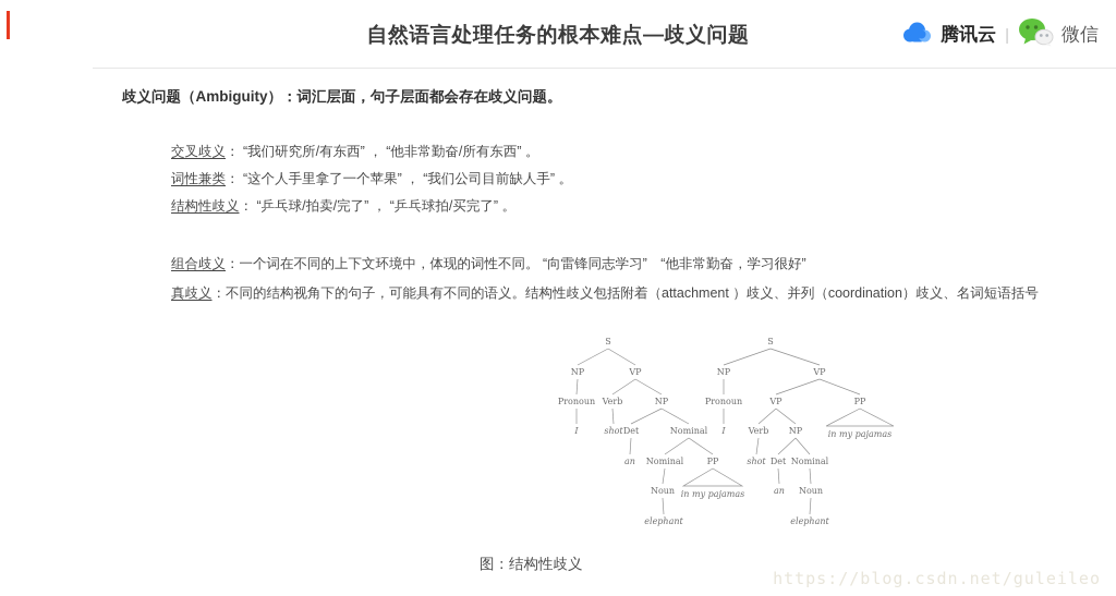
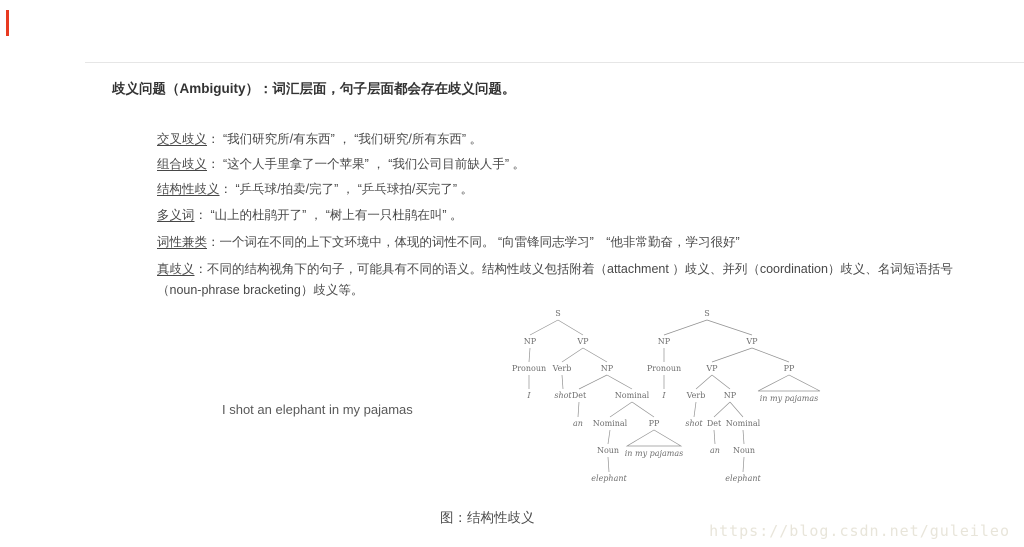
- 自然语言处理任务的根本难点—歧义问题
- 腾讯云
- |
- 微信
  歧义问题（Ambiguity）：词汇层面，句子层面都会存在歧义问题。
- 交叉歧义： “我们研究所/有东西” ， “他非常勤奋/所有东西” 。
+ 交叉歧义： “我们研究所/有东西” ， “我们研究/所有东西” 。
- 词性兼类： “这个人手里拿了一个苹果” ， “我们公司目前缺人手” 。
+ 组合歧义： “这个人手里拿了一个苹果” ， “我们公司目前缺人手” 。
  结构性歧义： “乒乓球/拍卖/完了” ， “乒乓球拍/买完了” 。
+ 多义词： “山上的杜鹃开了” ， “树上有一只杜鹃在叫” 。
- 组合歧义：一个词在不同的上下文环境中，体现的词性不同。 “向雷锋同志学习” “他非常勤奋，学习很好”
+ 词性兼类：一个词在不同的上下文环境中，体现的词性不同。 “向雷锋同志学习” “他非常勤奋，学习很好”
  真歧义：不同的结构视角下的句子，可能具有不同的语义。结构性歧义包括附着（attachment ）歧义、并列（coordination）歧义、名词短语括号
+ （noun-phrase bracketing）歧义等。
+ I shot an elephant in my pajamas
  in my pajamas
  S
  NP
  VP
  Pronoun
  Verb
  NP
  I
  shot
  Det
  Nominal
  an
  Nominal
  PP
  Noun
  elephant
  in my pajamas
  S
  NP
  VP
  Pronoun
  VP
  PP
  I
  Verb
  NP
  shot
  Det
  Nominal
  an
  Noun
  elephant
  图：结构性歧义
  https://blog.csdn.net/guleileo
